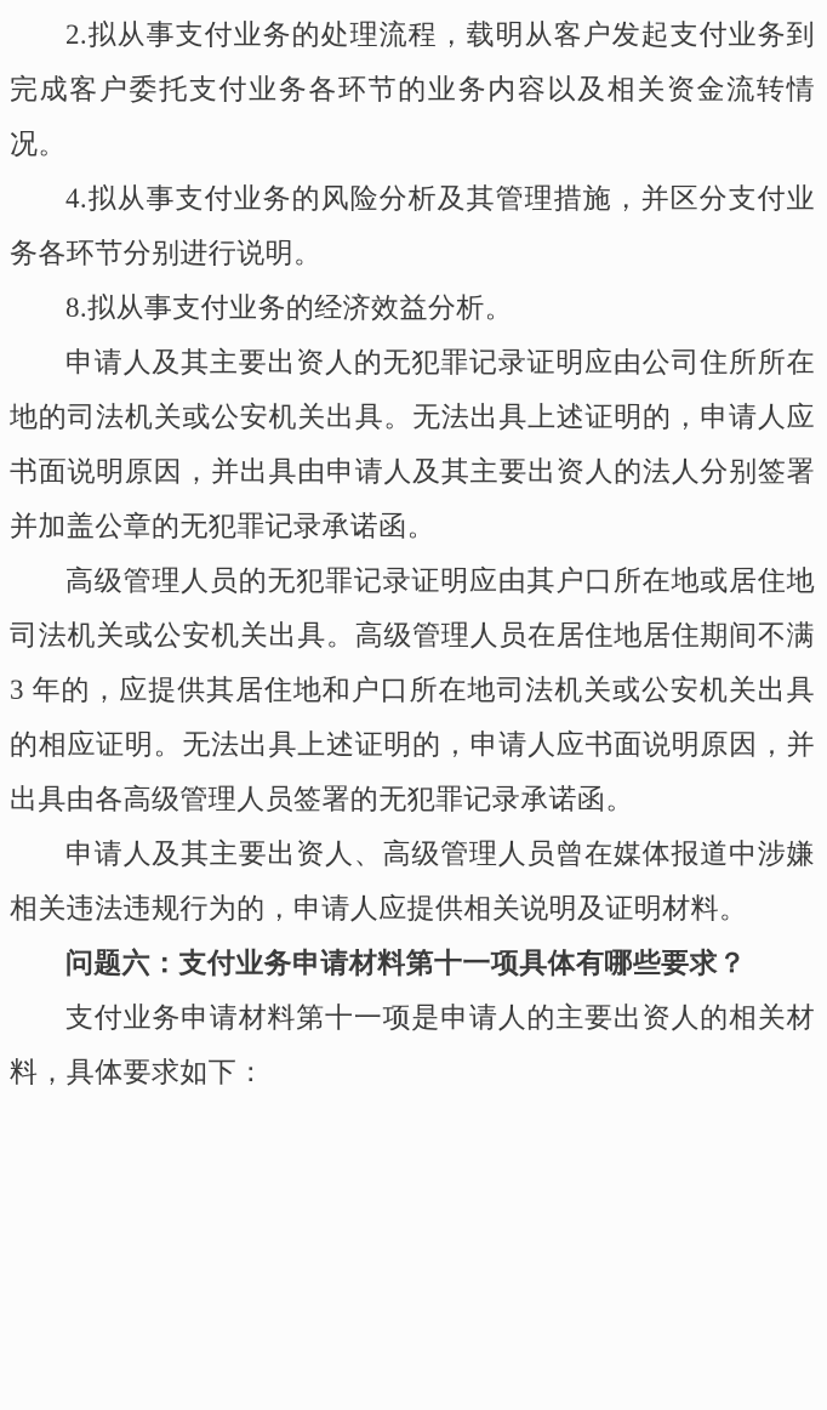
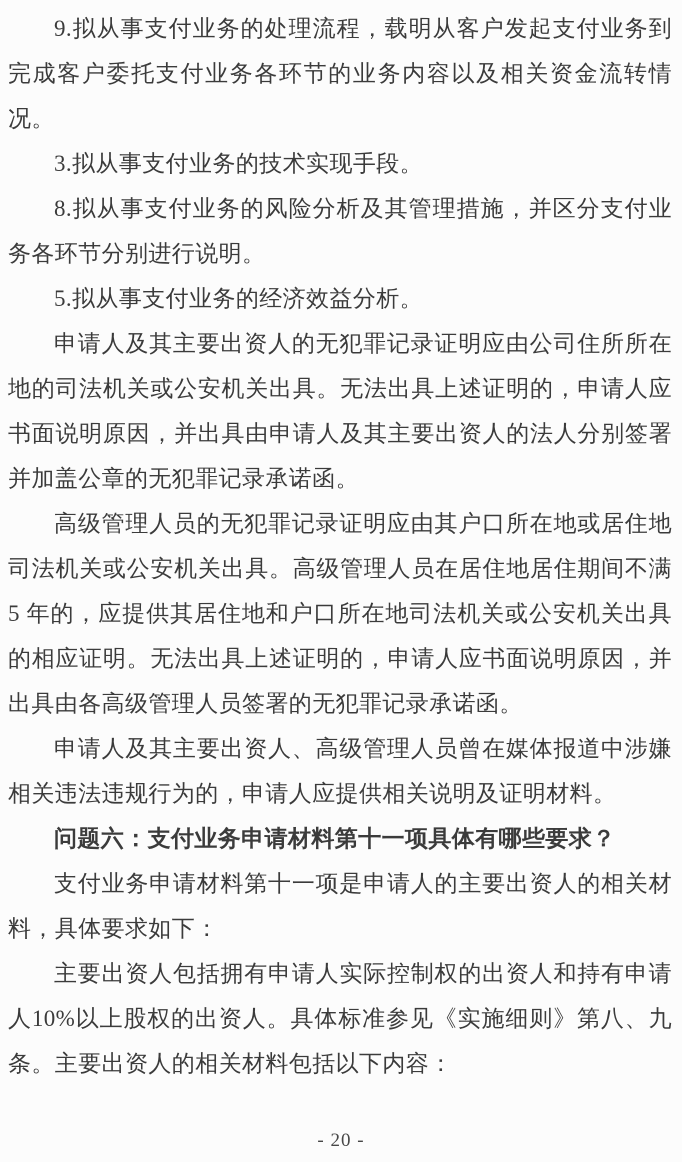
- 2.拟从事支付业务的处理流程，载明从客户发起支付业务到完成客户委托支付业务各环节的业务内容以及相关资金流转情况。
+ 9.拟从事支付业务的处理流程，载明从客户发起支付业务到完成客户委托支付业务各环节的业务内容以及相关资金流转情况。
+ 3.拟从事支付业务的技术实现手段。
- 4.拟从事支付业务的风险分析及其管理措施，并区分支付业务各环节分别进行说明。
+ 8.拟从事支付业务的风险分析及其管理措施，并区分支付业务各环节分别进行说明。
- 8.拟从事支付业务的经济效益分析。
+ 5.拟从事支付业务的经济效益分析。
  申请人及其主要出资人的无犯罪记录证明应由公司住所所在地的司法机关或公安机关出具。无法出具上述证明的，申请人应书面说明原因，并出具由申请人及其主要出资人的法人分别签署并加盖公章的无犯罪记录承诺函。
- 高级管理人员的无犯罪记录证明应由其户口所在地或居住地司法机关或公安机关出具。高级管理人员在居住地居住期间不满 3 年的，应提供其居住地和户口所在地司法机关或公安机关出具的相应证明。无法出具上述证明的，申请人应书面说明原因，并出具由各高级管理人员签署的无犯罪记录承诺函。
+ 高级管理人员的无犯罪记录证明应由其户口所在地或居住地司法机关或公安机关出具。高级管理人员在居住地居住期间不满 5 年的，应提供其居住地和户口所在地司法机关或公安机关出具的相应证明。无法出具上述证明的，申请人应书面说明原因，并出具由各高级管理人员签署的无犯罪记录承诺函。
  申请人及其主要出资人、高级管理人员曾在媒体报道中涉嫌相关违法违规行为的，申请人应提供相关说明及证明材料。
  问题六：支付业务申请材料第十一项具体有哪些要求？
  支付业务申请材料第十一项是申请人的主要出资人的相关材料，具体要求如下：
+ 主要出资人包括拥有申请人实际控制权的出资人和持有申请人10%以上股权的出资人。具体标准参见《实施细则》第八、九条。主要出资人的相关材料包括以下内容：
+ - 20 -
